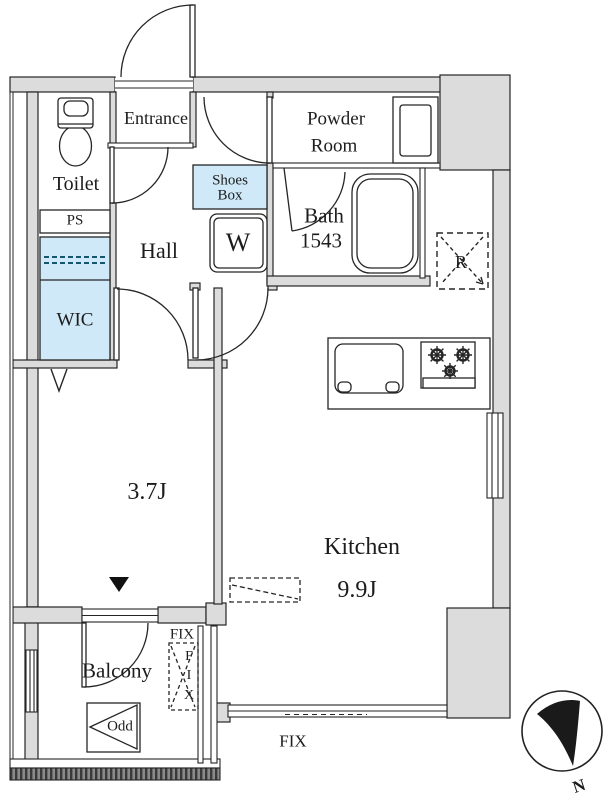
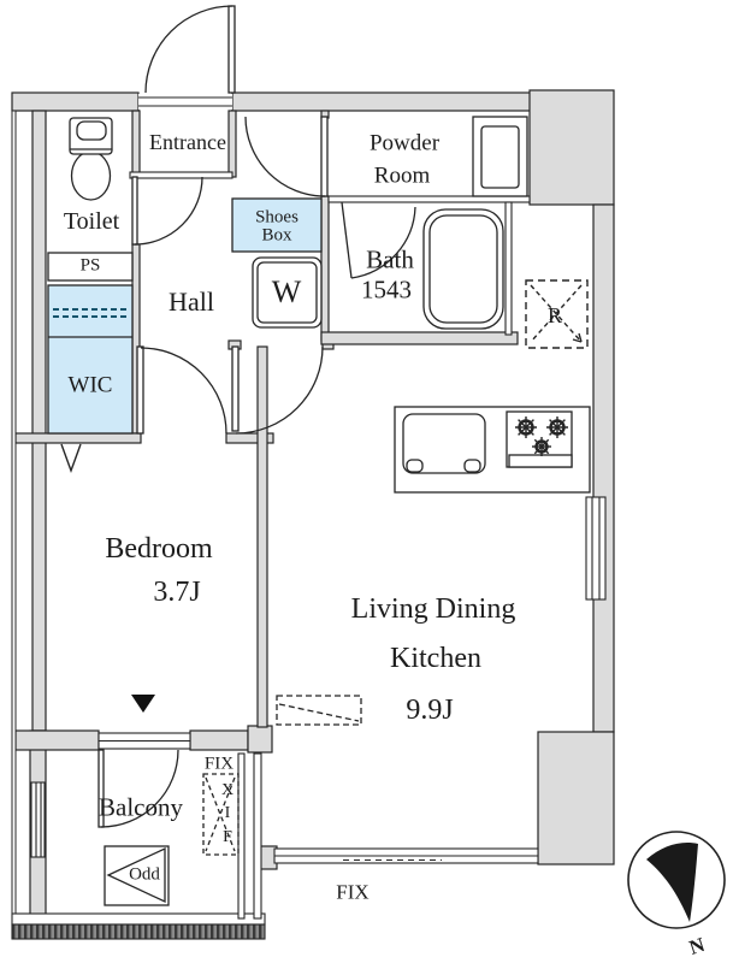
  Entrance
  Toilet
  PS
  Hall
  Shoes
  Box
  W
  Powder
  Room
  Bath
  1543
  R
  WIC
+ Bedroom
  3.7J
+ Living Dining
  Kitchen
  9.9J
  Balcony
  Odd
  FIX
- F
+ X
  I
- X
+ F
  FIX
